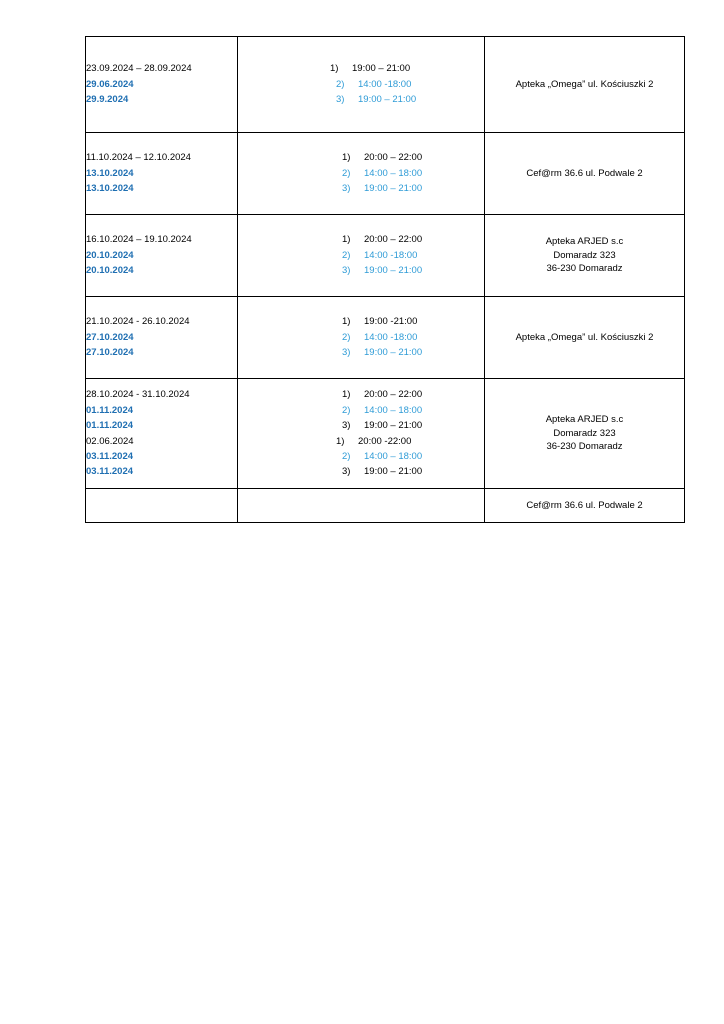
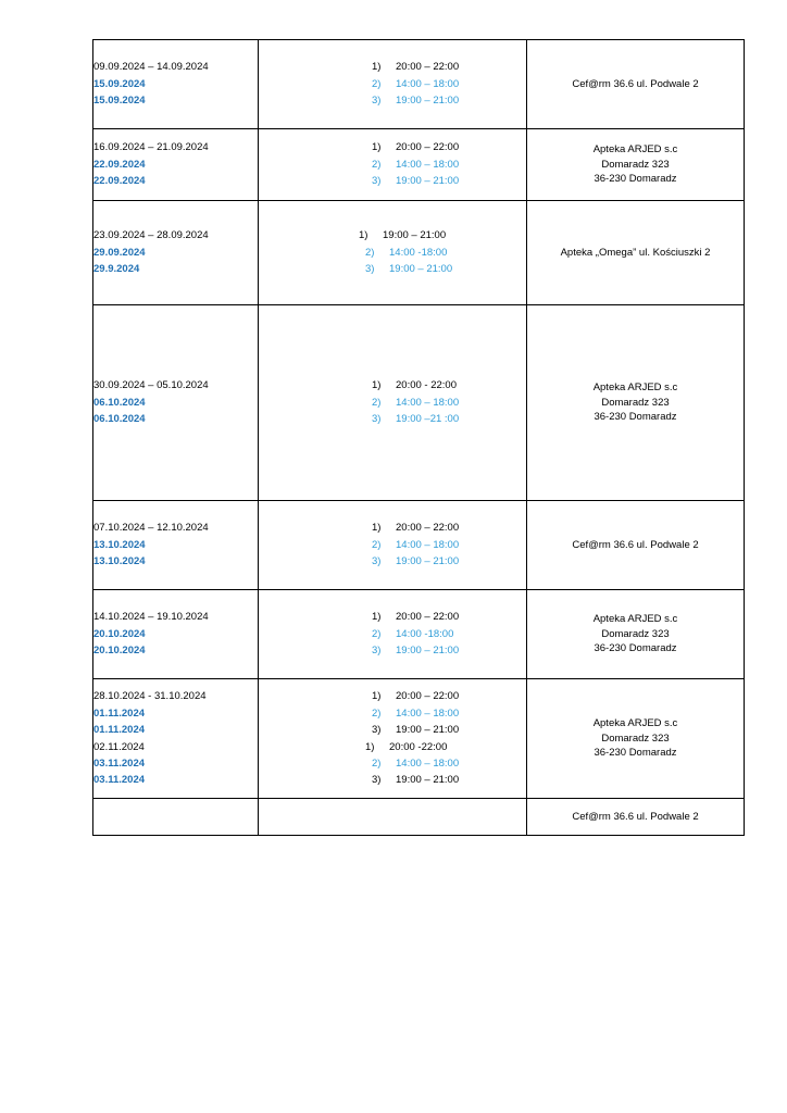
+ 09.09.2024 – 14.09.202415.09.202415.09.2024	1) 20:00 – 22:002) 14:00 – 18:003) 19:00 – 21:00	Cef@rm 36.6 ul. Podwale 2
+ 16.09.2024 – 21.09.202422.09.202422.09.2024	1) 20:00 – 22:002) 14:00 – 18:003) 19:00 – 21:00	Apteka ARJED s.cDomaradz 32336-230 Domaradz
- 23.09.2024 – 28.09.202429.06.202429.9.2024	1) 19:00 – 21:002) 14:00 -18:003) 19:00 – 21:00	Apteka „Omega” ul. Kościuszki 2
+ 23.09.2024 – 28.09.202429.09.202429.9.2024	1) 19:00 – 21:002) 14:00 -18:003) 19:00 – 21:00	Apteka „Omega” ul. Kościuszki 2
+ 30.09.2024 – 05.10.202406.10.202406.10.2024	1) 20:00 - 22:002) 14:00 – 18:003) 19:00 –21 :00	Apteka ARJED s.cDomaradz 32336-230 Domaradz
- 11.10.2024 – 12.10.202413.10.202413.10.2024	1) 20:00 – 22:002) 14:00 – 18:003) 19:00 – 21:00	Cef@rm 36.6 ul. Podwale 2
+ 07.10.2024 – 12.10.202413.10.202413.10.2024	1) 20:00 – 22:002) 14:00 – 18:003) 19:00 – 21:00	Cef@rm 36.6 ul. Podwale 2
- 16.10.2024 – 19.10.202420.10.202420.10.2024	1) 20:00 – 22:002) 14:00 -18:003) 19:00 – 21:00	Apteka ARJED s.cDomaradz 32336-230 Domaradz
+ 14.10.2024 – 19.10.202420.10.202420.10.2024	1) 20:00 – 22:002) 14:00 -18:003) 19:00 – 21:00	Apteka ARJED s.cDomaradz 32336-230 Domaradz
- 21.10.2024 - 26.10.202427.10.202427.10.2024	1) 19:00 -21:002) 14:00 -18:003) 19:00 – 21:00	Apteka „Omega” ul. Kościuszki 2
- 28.10.2024 - 31.10.202401.11.202401.11.202402.06.202403.11.202403.11.2024	1) 20:00 – 22:002) 14:00 – 18:003) 19:00 – 21:001) 20:00 -22:002) 14:00 – 18:003) 19:00 – 21:00	Apteka ARJED s.cDomaradz 32336-230 Domaradz
+ 28.10.2024 - 31.10.202401.11.202401.11.202402.11.202403.11.202403.11.2024	1) 20:00 – 22:002) 14:00 – 18:003) 19:00 – 21:001) 20:00 -22:002) 14:00 – 18:003) 19:00 – 21:00	Apteka ARJED s.cDomaradz 32336-230 Domaradz
  		Cef@rm 36.6 ul. Podwale 2
